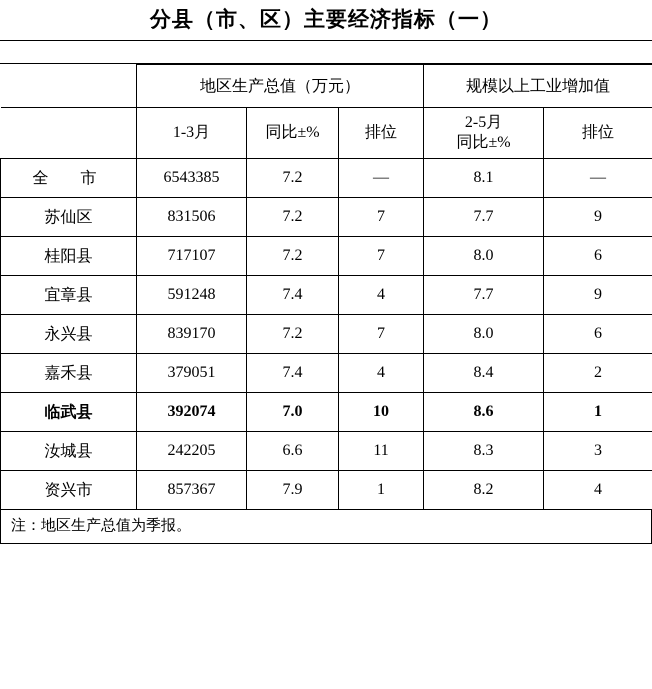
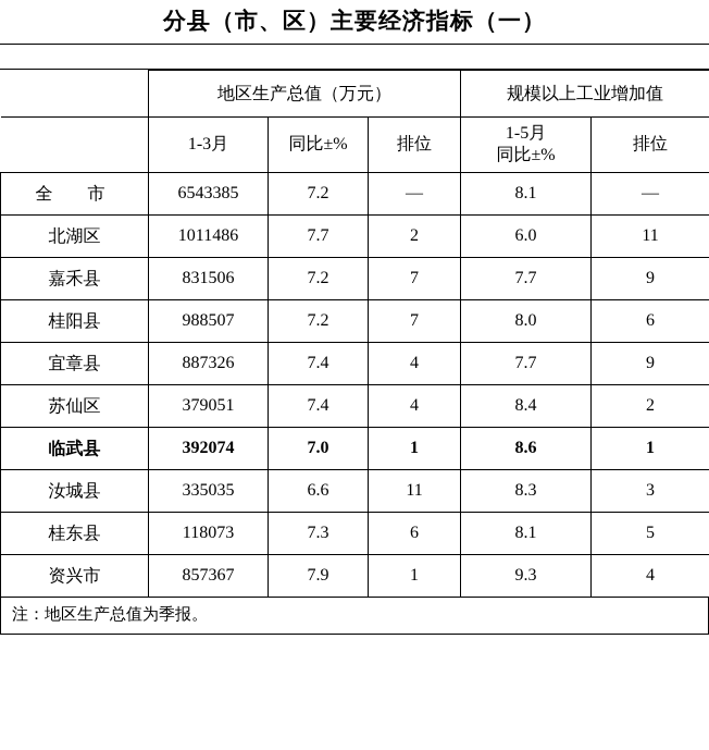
  分县（市、区）主要经济指标（一）
  	地区生产总值（万元）	规模以上工业增加值
- 	1-3月	同比±%	排位	2-5月 同比±%	排位
+ 	1-3月	同比±%	排位	1-5月 同比±%	排位
  全 市	6543385	7.2	—	8.1	—
+ 北湖区	1011486	7.7	2	6.0	11
- 苏仙区	831506	7.2	7	7.7	9
+ 嘉禾县	831506	7.2	7	7.7	9
- 桂阳县	717107	7.2	7	8.0	6
+ 桂阳县	988507	7.2	7	8.0	6
- 宜章县	591248	7.4	4	7.7	9
+ 宜章县	887326	7.4	4	7.7	9
- 永兴县	839170	7.2	7	8.0	6
- 嘉禾县	379051	7.4	4	8.4	2
+ 苏仙区	379051	7.4	4	8.4	2
- 临武县	392074	7.0	10	8.6	1
+ 临武县	392074	7.0	1	8.6	1
- 汝城县	242205	6.6	11	8.3	3
+ 汝城县	335035	6.6	11	8.3	3
+ 桂东县	118073	7.3	6	8.1	5
- 资兴市	857367	7.9	1	8.2	4
+ 资兴市	857367	7.9	1	9.3	4
  注：地区生产总值为季报。
